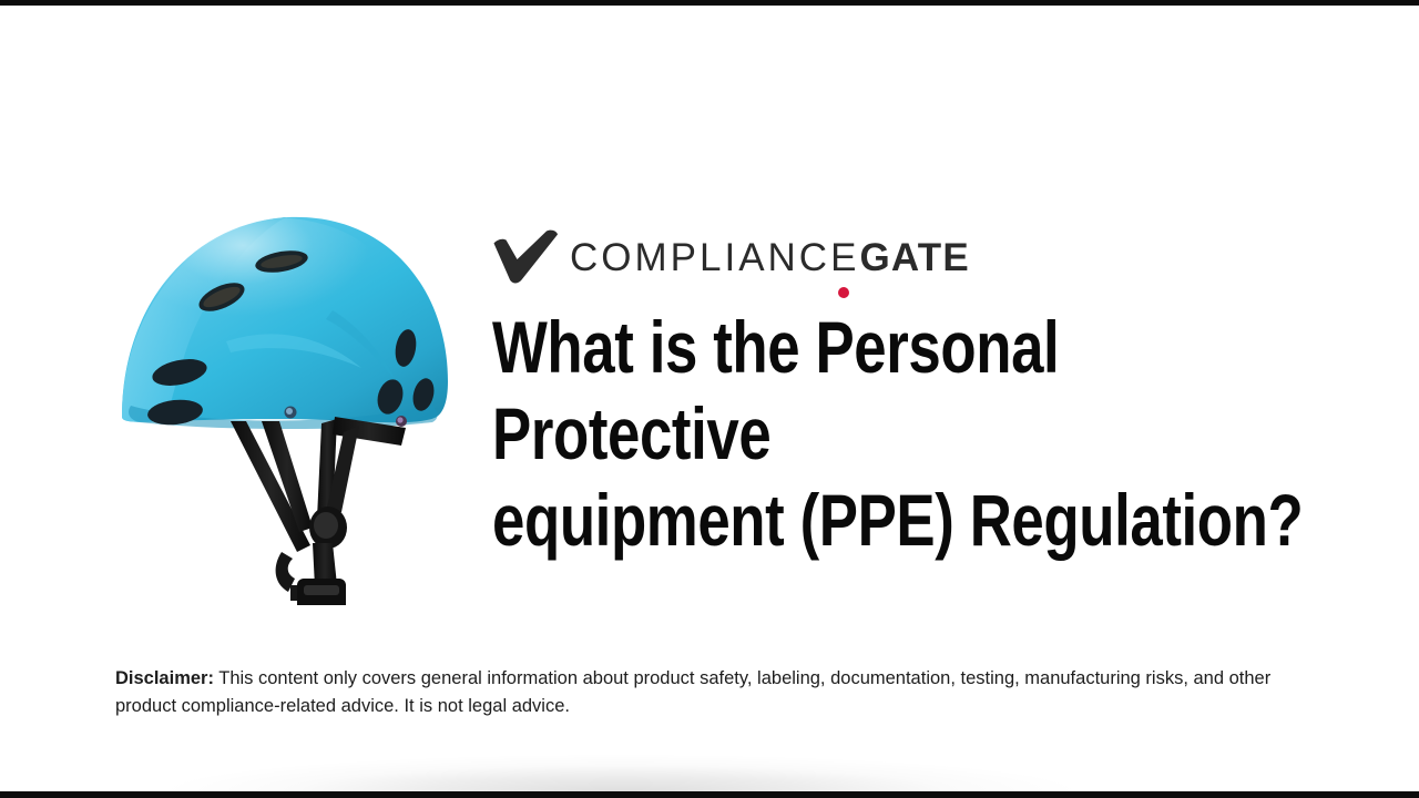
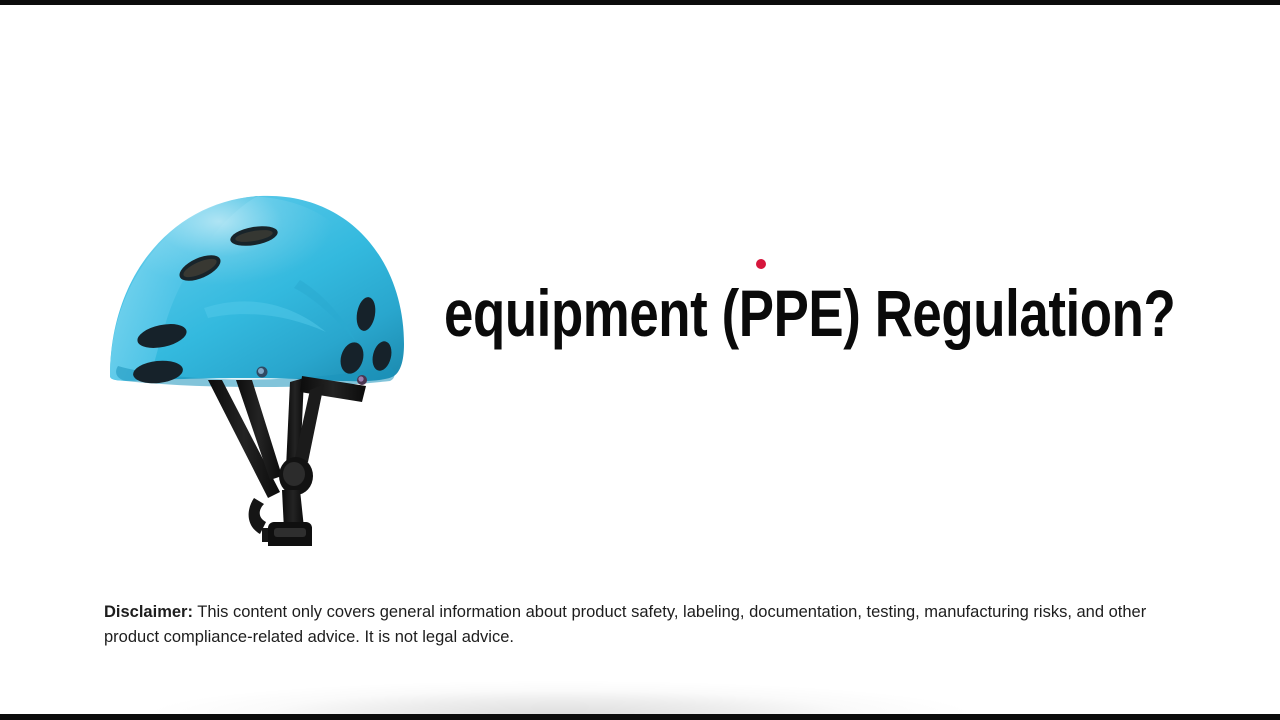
- COMPLIANCEGATE
- What is the Personal Protective
  equipment (PPE) Regulation?
  Disclaimer: This content only covers general information about product safety, labeling, documentation, testing, manufacturing risks, and other product compliance-related advice. It is not legal advice.
